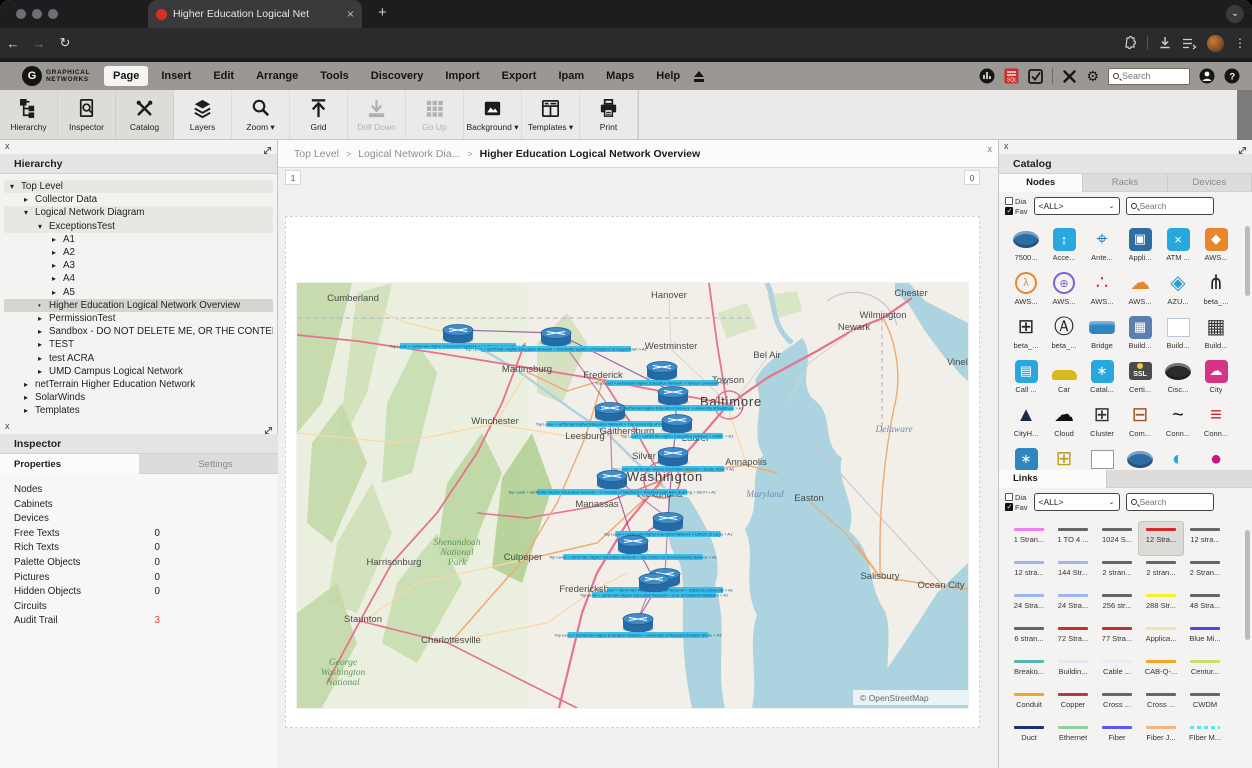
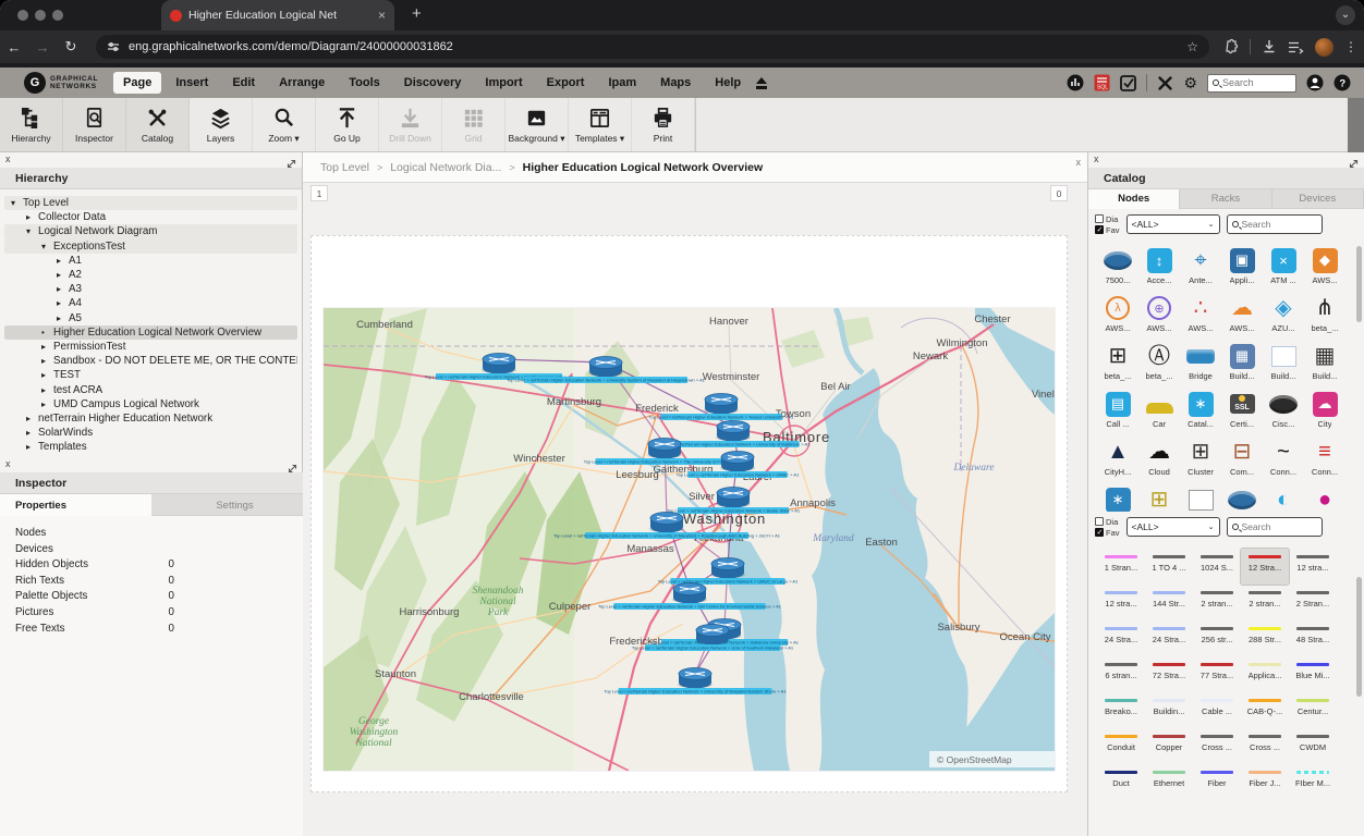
  Higher Education Logical Net
  ×
  +
  ⌄
  ←
  →
  ↻
+ eng.graphicalnetworks.com/demo/Diagram/24000000031862
+ ☆
  ⋮
  G
  Page
  Insert
  Edit
  Arrange
  Tools
  Discovery
  Import
  Export
  Ipam
  Maps
  Help
  ⚙
  Search
  ?
  Hierarchy
  Inspector
  Catalog
  Layers
  Zoom ▾
- Grid
+ Go Up
  Drill Down
- Go Up
+ Grid
  Background ▾
  Templates ▾
  Print
  x
  Hierarchy
  ▾
  Top Level
  ▸
  Collector Data
  ▾
  Logical Network Diagram
  ▾
  ExceptionsTest
  ▸
  A1
  ▸
  A2
  ▸
  A3
  ▸
  A4
  ▸
  A5
  •
  Higher Education Logical Network Overview
  ▸
  PermissionTest
  ▸
  Sandbox - DO NOT DELETE ME, OR THE CONTE
  ▸
  TEST
  ▸
  test ACRA
  ▸
  UMD Campus Logical Network
  ▸
  netTerrain Higher Education Network
  ▸
  SolarWinds
  ▸
  Templates
  x
  Inspector
  Properties
  Settings
  Nodes
- Cabinets
  Devices
- Free Texts
+ Hidden Objects
  0
  Rich Texts
  0
  Palette Objects
  0
  Pictures
  0
- Hidden Objects
+ Free Texts
  0
- Circuits
- Audit Trail
- 3
  Top Level
  >
  Logical Network Dia...
  >
  Higher Education Logical Network Overview
  x
  1
  0
  Cumberland
  Hanover
  Chester
  Wilmington
  Newark
  Westminster
  Bel Air
  Vinel
  Martinsburg
  Frederick
  owson
  Baltimore
  Winchester
  Gaithersburg
  Leesburg
  Silver
  Annapolis
  Washington
  Manassas
  Easton
  Culpeper
  Harrisonburg
  Salisbury
  Ocean City
  Fredericksb
  Staunton
  Charlottesville
  Maryland
  Delaware
  Shenandoah National Park
  George Washington National
  © OpenStreetMap
  x
  Catalog
  Nodes
  Racks
  Devices
  Dia
  Fav
  <ALL>
  Search
  7500...
  ↕
  Acce...
  ⌖
  Ante...
  ▣
  Appli...
  ×
  ATM ...
  ◆
  AWS...
  λ
  AWS...
  ⊕
  AWS...
  ∴
  AWS...
  ☁
  AWS...
  ◈
  AZU...
  ⋔
  beta_...
  ⊞
  beta_...
  Ⓐ
  beta_...
  Bridge
  ▦
  Build...
  Build...
  ▦
  Build...
  ▤
  Call ...
  Car
  ∗
  Catal...
  Certi...
  Cisc...
  ☁
  City
  ▲
  CityH...
  ☁
  Cloud
  ⊞
  Cluster
  ⊟
  Com...
  ~
  Conn...
  ≡
  Conn...
  ∗
  ⊞
  ◐
  ●
- Links
  Dia
  Fav
  <ALL>
  Search
  1 Stran...
  1 TO 4 ...
  1024 S...
  12 Stra...
  12 stra...
  12 stra...
  144 Str...
  2 stran...
  2 stran...
  2 Stran...
  24 Stra...
  24 Stra...
  256 str...
  288 Str...
  48 Stra...
  6 stran...
  72 Stra...
  77 Stra...
  Applica...
  Blue Mi...
  Breako...
  Buildin...
  Cable ...
  CAB-Q-...
  Centur...
  Conduit
  Copper
  Cross ...
  Cross ...
  CWDM
  Duct
  Ethernet
  Fiber
  Fiber J...
  FIber M...
